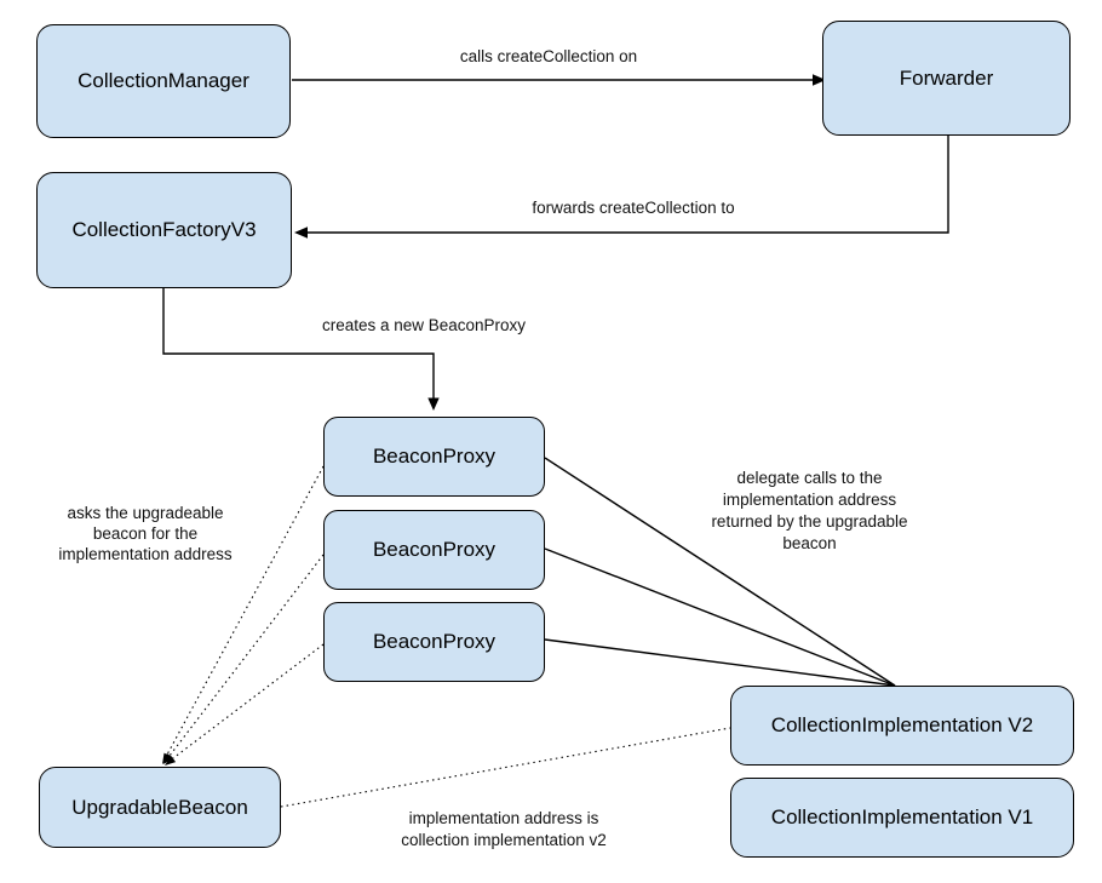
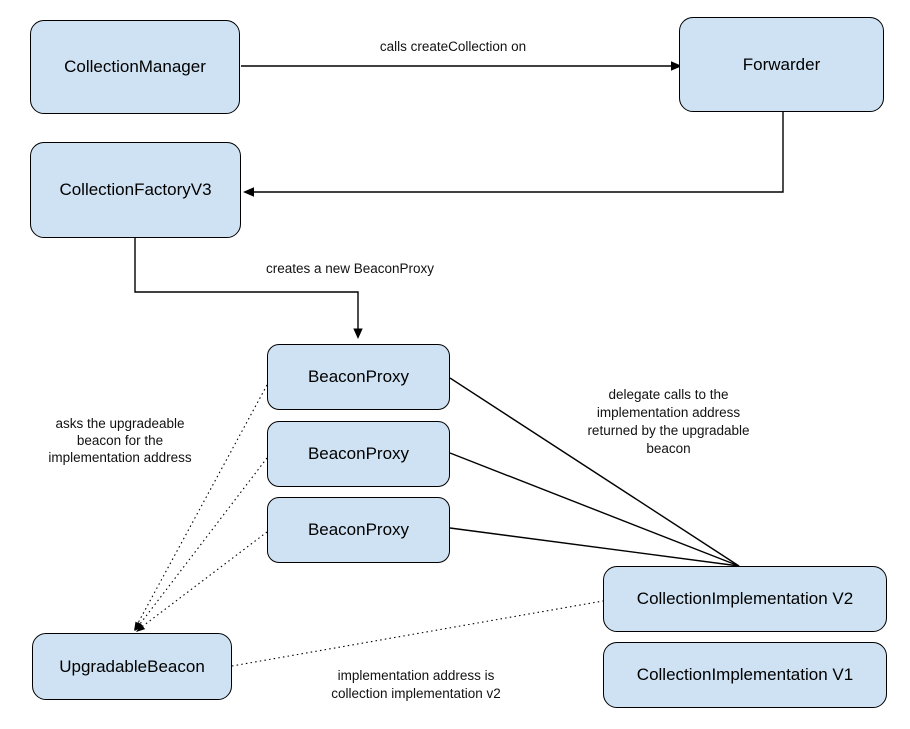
  CollectionManager
  Forwarder
  CollectionFactoryV3
  BeaconProxy
  BeaconProxy
  BeaconProxy
  UpgradableBeacon
  CollectionImplementation V2
  CollectionImplementation V1
  calls createCollection on
- forwards createCollection to
  creates a new BeaconProxy
  asks the upgradeable
  beacon for the
  implementation address
  delegate calls to the
  implementation address
  returned by the upgradable
  beacon
  implementation address is
  collection implementation v2
